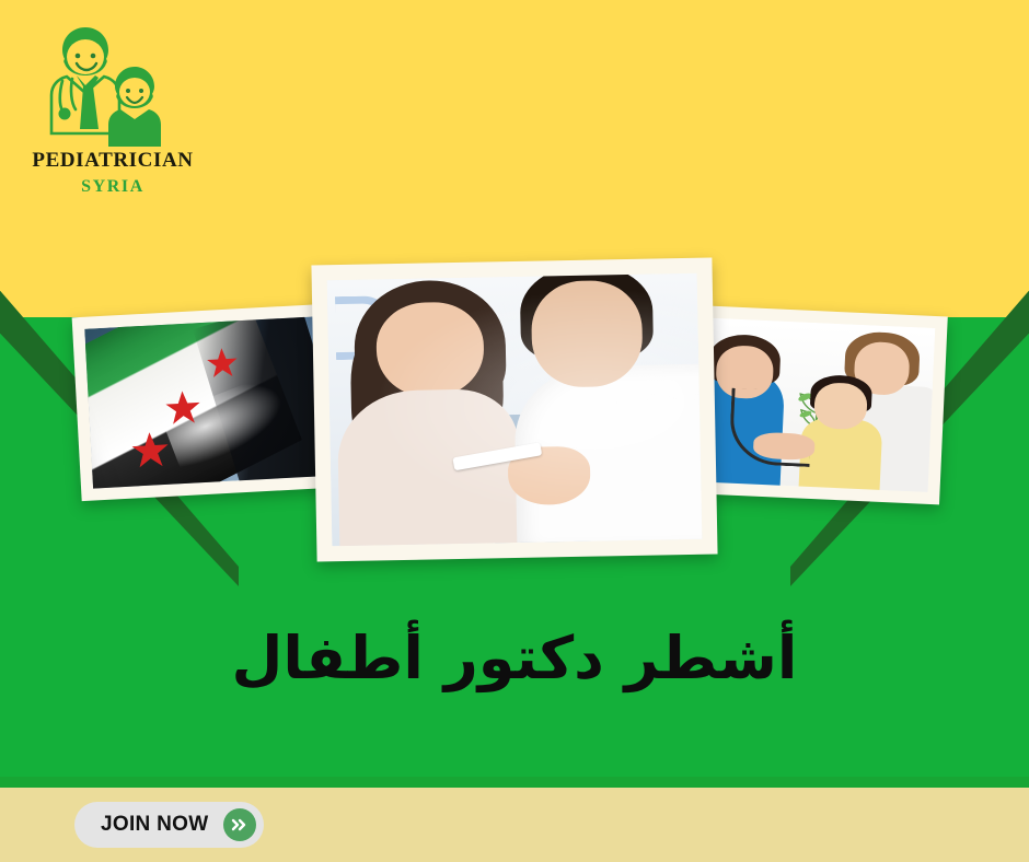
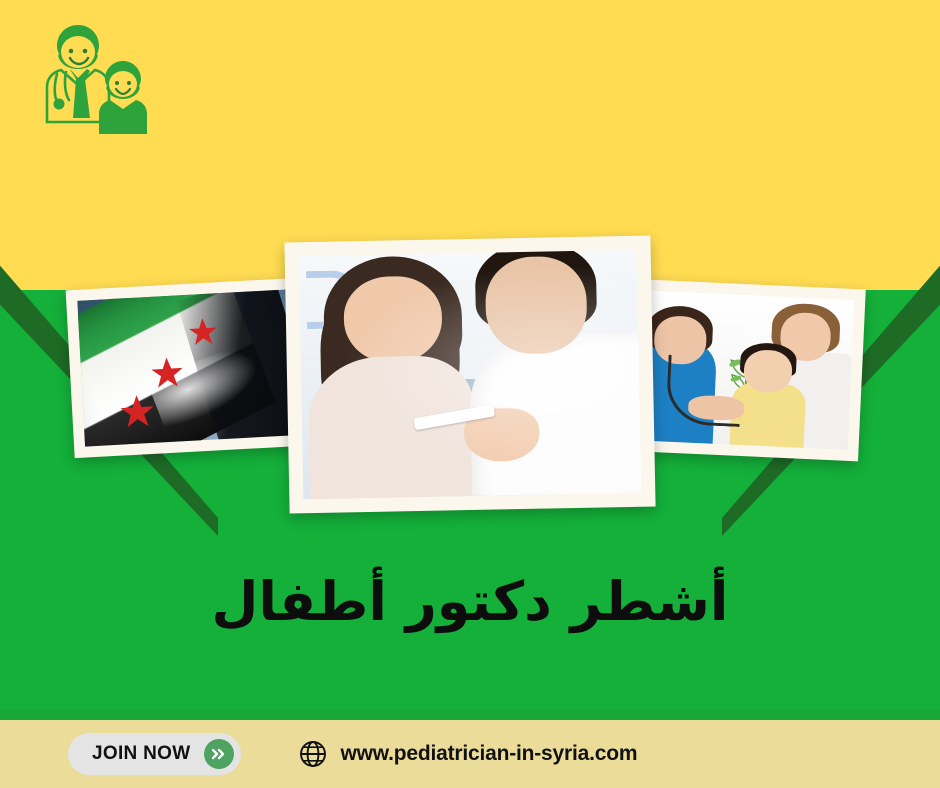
- PEDIATRICIAN
- SYRIA
  أشطر دكتور أطفال
  JOIN NOW
+ www.pediatrician-in-syria.com
